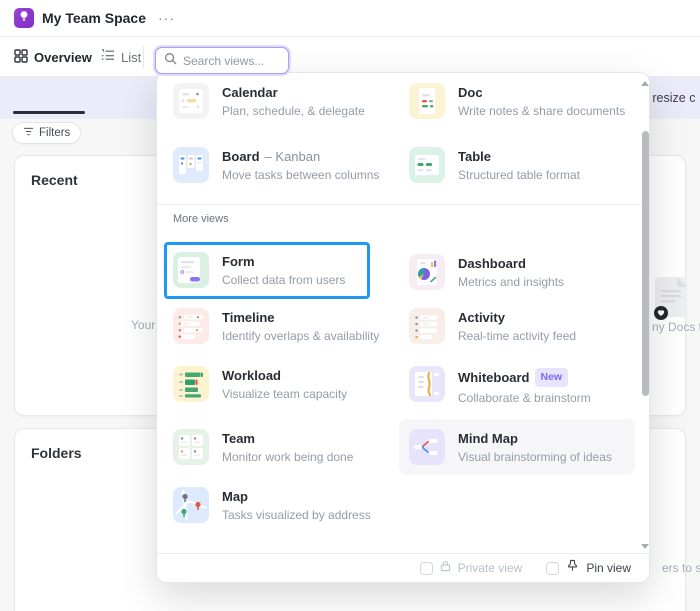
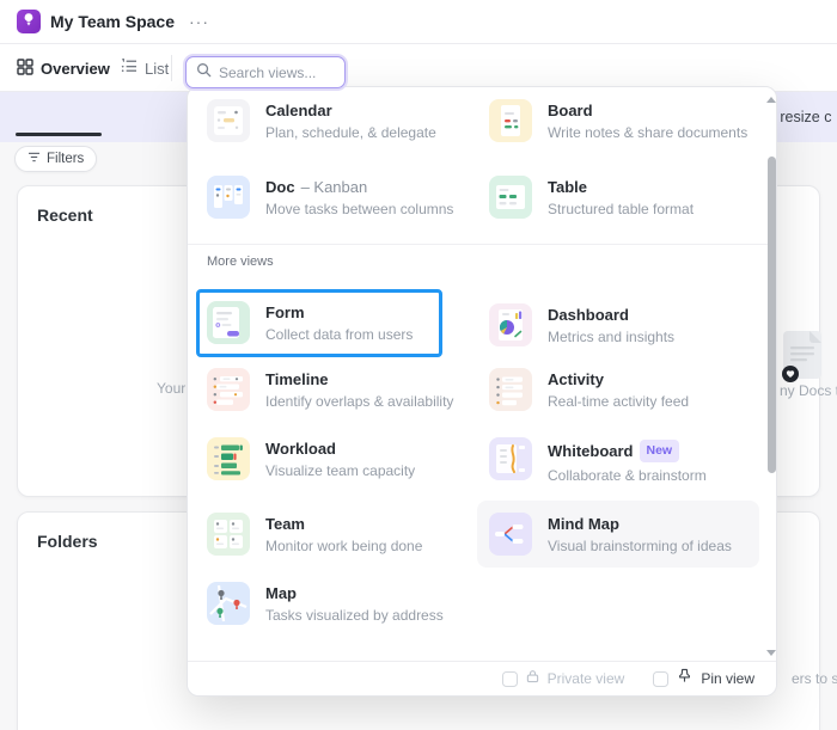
  My Team Space
  ···
  Overview
  List
  Search views...
  resize c
  Filters
  Recent
  Folders
  Your
  Calendar
  Plan, schedule, & delegate
- Doc
+ Board
  Write notes & share documents
- Board
+ Doc
  – Kanban
  Move tasks between columns
  Table
  Structured table format
  More views
  Form
  Collect data from users
  Dashboard
  Metrics and insights
  Timeline
  Identify overlaps & availability
  Activity
  Real-time activity feed
  Workload
  Visualize team capacity
  Whiteboard
  New
  Collaborate & brainstorm
  Team
  Monitor work being done
  Mind Map
  Visual brainstorming of ideas
  Map
  Tasks visualized by address
  Private view
  Pin view
